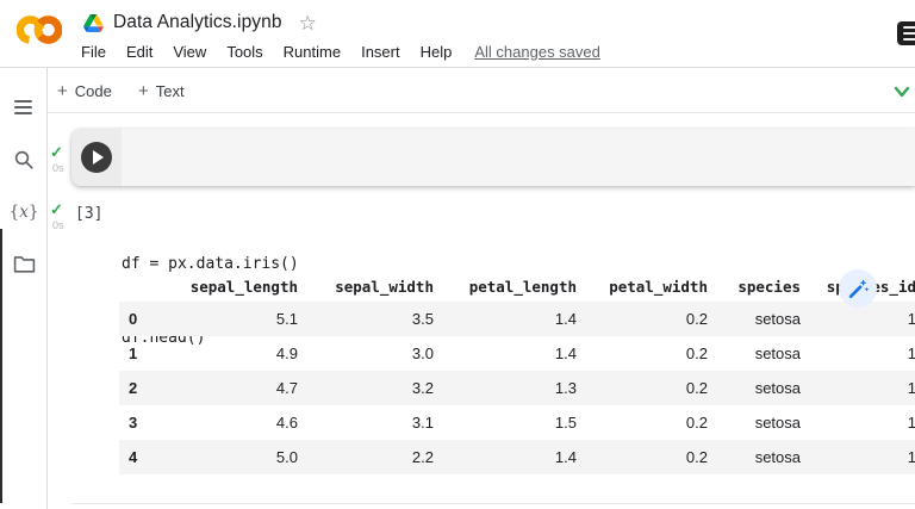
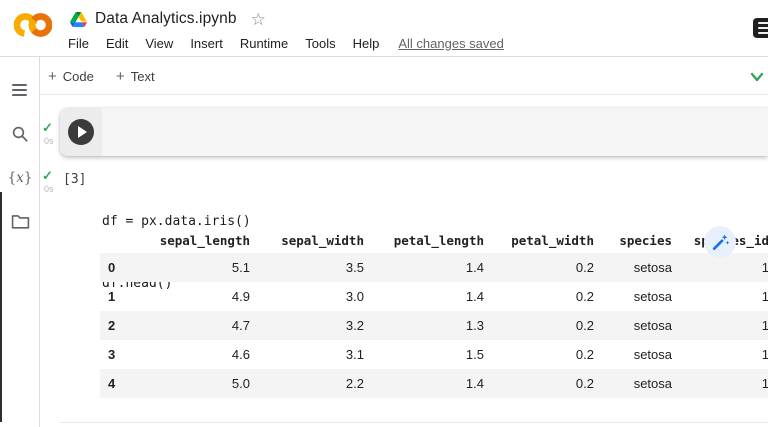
  Data Analytics.ipynb
  ☆
  File
  Edit
  View
- Tools
+ Insert
  Runtime
- Insert
+ Tools
  Help
  All changes saved
  {
  x
  }
  +
  Code
  +
  Text
  ✓
  0s
  ✓
  0s
  [3]
  df = px.data.iris()
  df.head()
  	sepal_length	sepal_width	petal_length	petal_width	species	ss_id
  0	5.1	3.5	1.4	0.2	setosa	1
  1	4.9	3.0	1.4	0.2	setosa	1
  2	4.7	3.2	1.3	0.2	setosa	1
  3	4.6	3.1	1.5	0.2	setosa	1
  4	5.0	2.2	1.4	0.2	setosa	1
